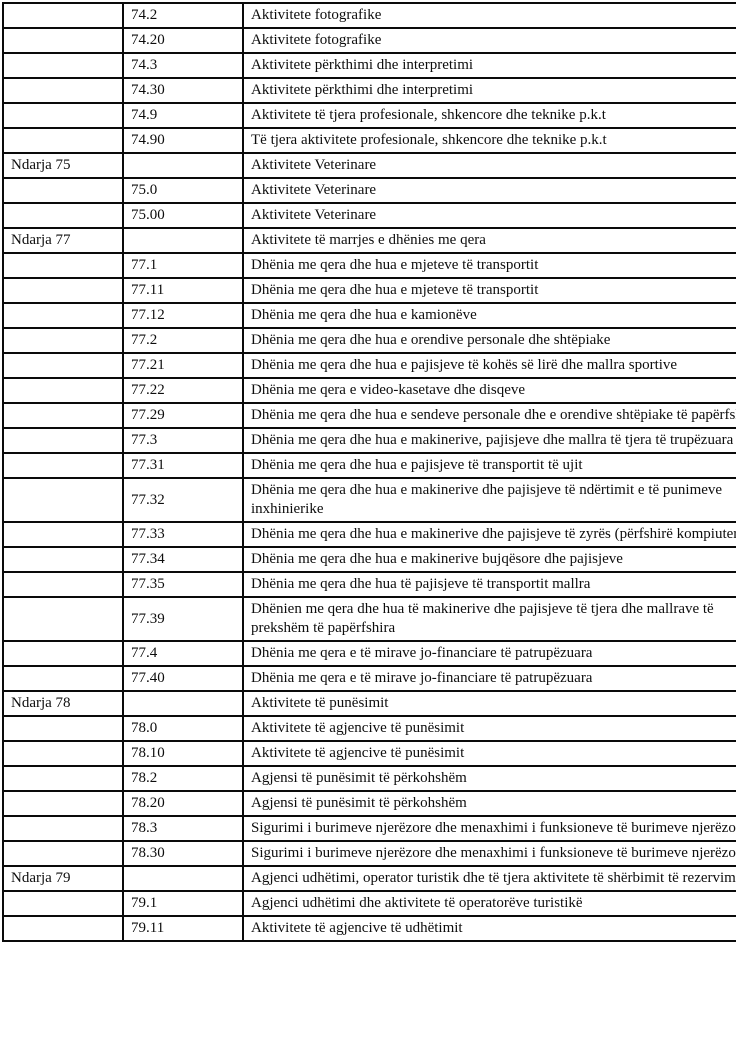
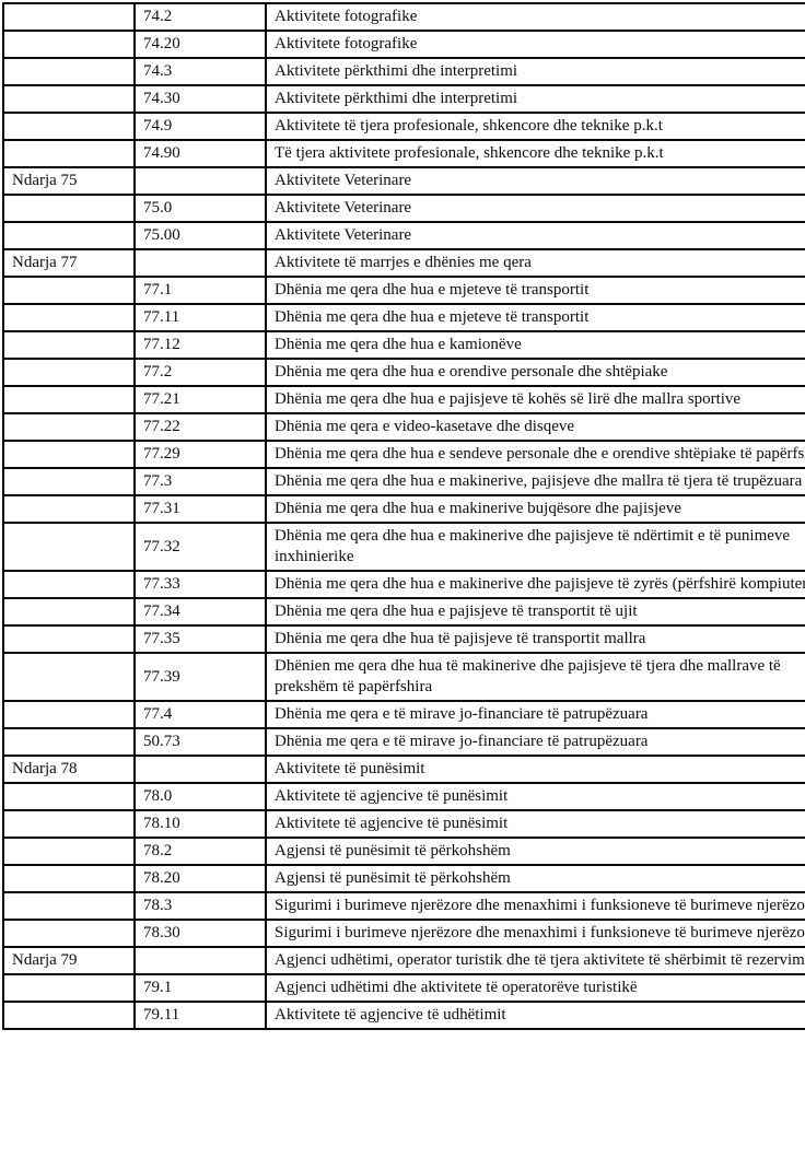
  	74.2	Aktivitete fotografike
  	74.20	Aktivitete fotografike
  	74.3	Aktivitete përkthimi dhe interpretimi
  	74.30	Aktivitete përkthimi dhe interpretimi
  	74.9	Aktivitete të tjera profesionale, shkencore dhe teknike p.k.t
  	74.90	Të tjera aktivitete profesionale, shkencore dhe teknike p.k.t
  Ndarja 75		Aktivitete Veterinare
  	75.0	Aktivitete Veterinare
  	75.00	Aktivitete Veterinare
  Ndarja 77		Aktivitete të marrjes e dhënies me qera
  	77.1	Dhënia me qera dhe hua e mjeteve të transportit
  	77.11	Dhënia me qera dhe hua e mjeteve të transportit
  	77.12	Dhënia me qera dhe hua e kamionëve
  	77.2	Dhënia me qera dhe hua e orendive personale dhe shtëpiake
  	77.21	Dhënia me qera dhe hua e pajisjeve të kohës së lirë dhe mallra sportive
  	77.22	Dhënia me qera e video-kasetave dhe disqeve
  	77.29	Dhënia me qera dhe hua e sendeve personale dhe e orendive shtëpiake të papërfs
  	77.3	Dhënia me qera dhe hua e makinerive, pajisjeve dhe mallra të tjera të trupëzuara
- 	77.31	Dhënia me qera dhe hua e pajisjeve të transportit të ujit
+ 	77.31	Dhënia me qera dhe hua e makinerive bujqësore dhe pajisjeve
  	77.32	Dhënia me qera dhe hua e makinerive dhe pajisjeve të ndërtimit e të punimeve inxhinierike
  	77.33	Dhënia me qera dhe hua e makinerive dhe pajisjeve të zyrës (përfshirë kompiute
- 	77.34	Dhënia me qera dhe hua e makinerive bujqësore dhe pajisjeve
+ 	77.34	Dhënia me qera dhe hua e pajisjeve të transportit të ujit
  	77.35	Dhënia me qera dhe hua të pajisjeve të transportit mallra
  	77.39	Dhënien me qera dhe hua të makinerive dhe pajisjeve të tjera dhe mallrave të prekshëm të papërfshira
  	77.4	Dhënia me qera e të mirave jo-financiare të patrupëzuara
- 	77.40	Dhënia me qera e të mirave jo-financiare të patrupëzuara
+ 	50.73	Dhënia me qera e të mirave jo-financiare të patrupëzuara
  Ndarja 78		Aktivitete të punësimit
  	78.0	Aktivitete të agjencive të punësimit
  	78.10	Aktivitete të agjencive të punësimit
  	78.2	Agjensi të punësimit të përkohshëm
  	78.20	Agjensi të punësimit të përkohshëm
  	78.3	Sigurimi i burimeve njerëzore dhe menaxhimi i funksioneve të burimeve njerëzo
  	78.30	Sigurimi i burimeve njerëzore dhe menaxhimi i funksioneve të burimeve njerëzo
  Ndarja 79		Agjenci udhëtimi, operator turistik dhe të tjera aktivitete të shërbimit të rezervim
  	79.1	Agjenci udhëtimi dhe aktivitete të operatorëve turistikë
  	79.11	Aktivitete të agjencive të udhëtimit
